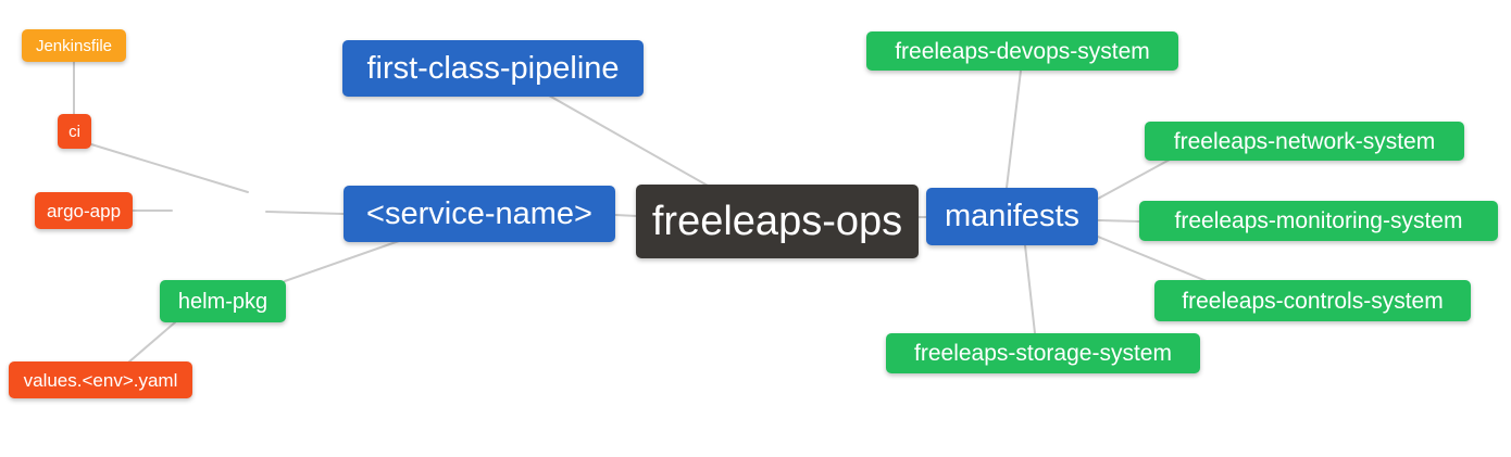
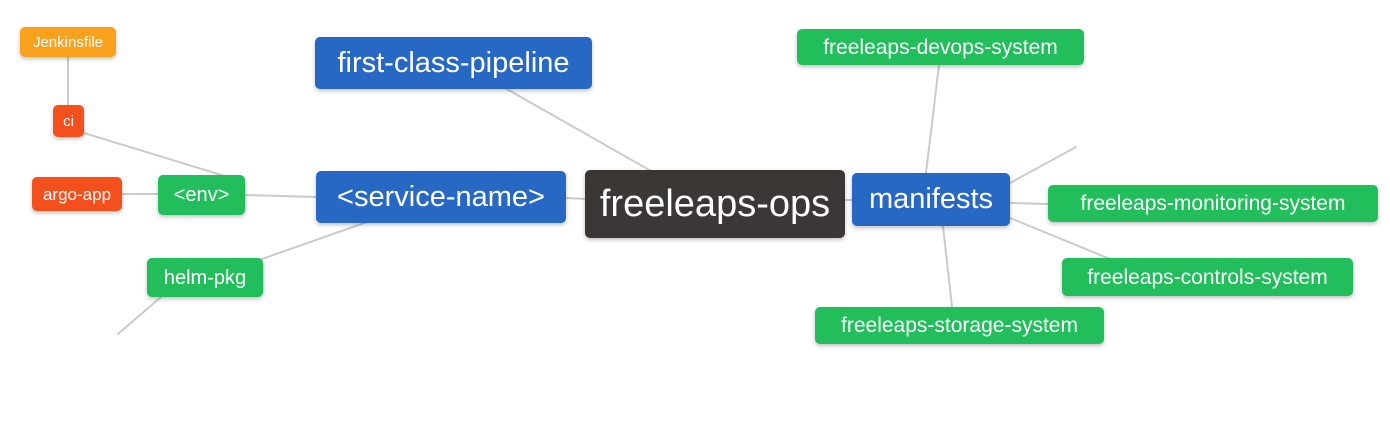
  Jenkinsfile
  ci
  argo-app
+ <env>
  helm-pkg
- values.<env>.yaml
  first-class-pipeline
  <service-name>
  freeleaps-ops
  manifests
  freeleaps-devops-system
- freeleaps-network-system
  freeleaps-monitoring-system
  freeleaps-controls-system
  freeleaps-storage-system
